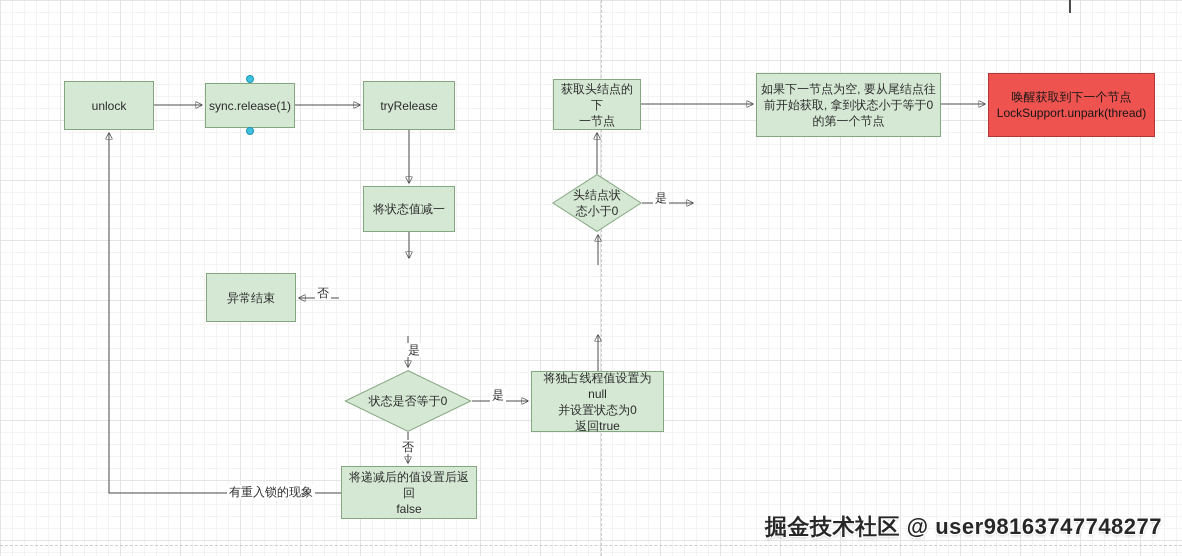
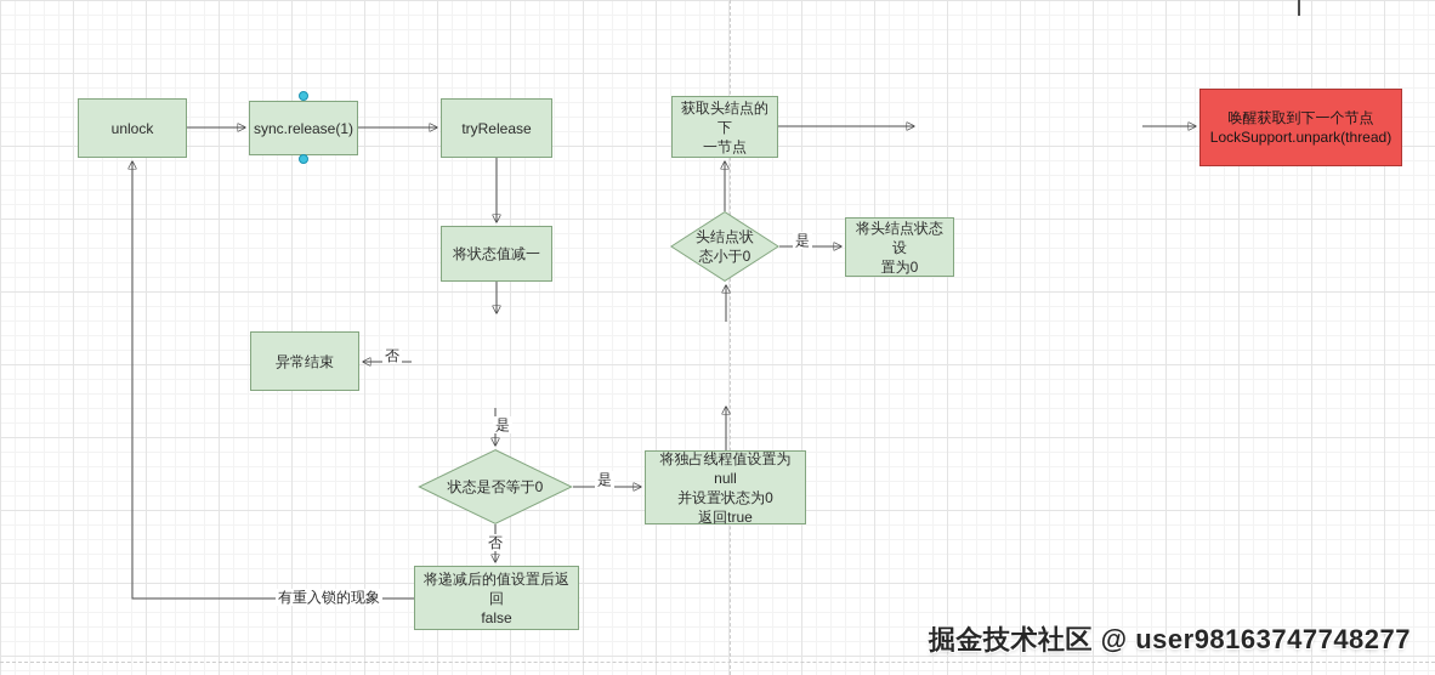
  unlock
  sync.release(1)
  tryRelease
  将状态值减一
  异常结束
  将递减后的值设置后返回
  false
  将独占线程值设置为null
  并设置状态为0
  返回true
+ 将头结点状态设
+ 置为0
  获取头结点的下
  一节点
- 如果下一节点为空, 要从尾结点往
- 前开始获取, 拿到状态小于等于0
- 的第一个节点
  唤醒获取到下一个节点
  LockSupport.unpark(thread)
  状态是否等于0
  头结点状
  态小于0
  否
  是
  是
  否
  有重入锁的现象
  是
  掘金技术社区 @ user98163747748277
